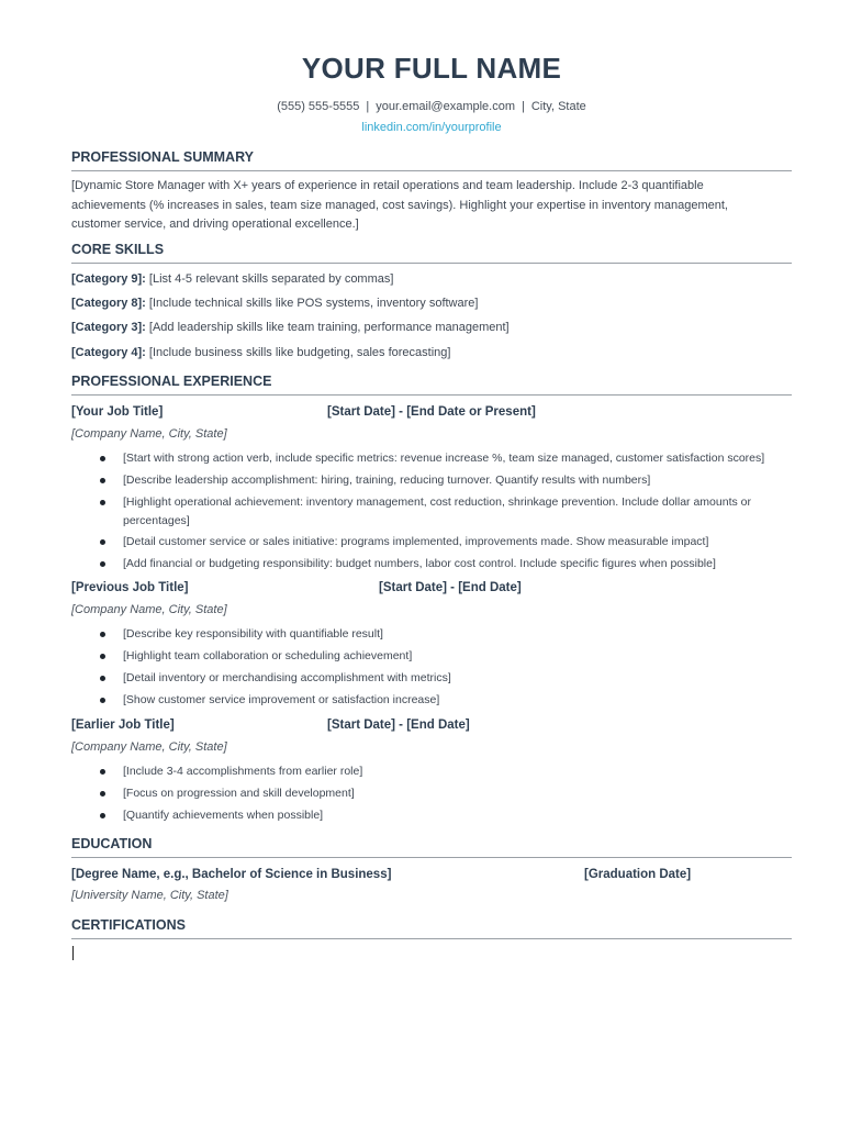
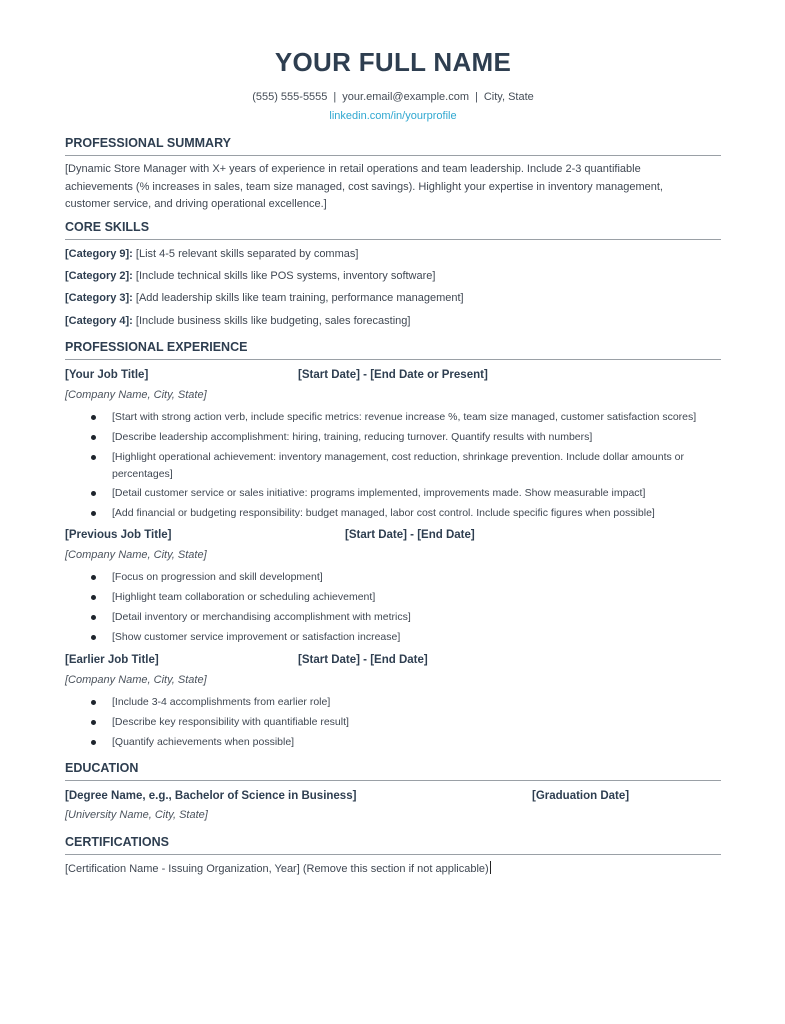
  YOUR FULL NAME
  (555) 555-5555 | your.email@example.com | City, State
  linkedin.com/in/yourprofile
  PROFESSIONAL SUMMARY
  [Dynamic Store Manager with X+ years of experience in retail operations and team leadership. Include 2-3 quantifiable achievements (% increases in sales, team size managed, cost savings). Highlight your expertise in inventory management, customer service, and driving operational excellence.]
  CORE SKILLS
  [Category 9]: [List 4-5 relevant skills separated by commas]
- [Category 8]: [Include technical skills like POS systems, inventory software]
+ [Category 2]: [Include technical skills like POS systems, inventory software]
  [Category 3]: [Add leadership skills like team training, performance management]
  [Category 4]: [Include business skills like budgeting, sales forecasting]
  PROFESSIONAL EXPERIENCE
  [Your Job Title]
  [Start Date] - [End Date or Present]
  [Company Name, City, State]
  [Start with strong action verb, include specific metrics: revenue increase %, team size managed, customer satisfaction scores]
  [Describe leadership accomplishment: hiring, training, reducing turnover. Quantify results with numbers]
  [Highlight operational achievement: inventory management, cost reduction, shrinkage prevention. Include dollar amounts or percentages]
  [Detail customer service or sales initiative: programs implemented, improvements made. Show measurable impact]
- [Add financial or budgeting responsibility: budget numbers, labor cost control. Include specific figures when possible]
+ [Add financial or budgeting responsibility: budget managed, labor cost control. Include specific figures when possible]
  [Previous Job Title]
  [Start Date] - [End Date]
  [Company Name, City, State]
- [Describe key responsibility with quantifiable result]
+ [Focus on progression and skill development]
  [Highlight team collaboration or scheduling achievement]
  [Detail inventory or merchandising accomplishment with metrics]
  [Show customer service improvement or satisfaction increase]
  [Earlier Job Title]
  [Start Date] - [End Date]
  [Company Name, City, State]
  [Include 3-4 accomplishments from earlier role]
- [Focus on progression and skill development]
+ [Describe key responsibility with quantifiable result]
  [Quantify achievements when possible]
  EDUCATION
  [Degree Name, e.g., Bachelor of Science in Business]
  [Graduation Date]
  [University Name, City, State]
  CERTIFICATIONS
+ [Certification Name - Issuing Organization, Year] (Remove this section if not applicable)
